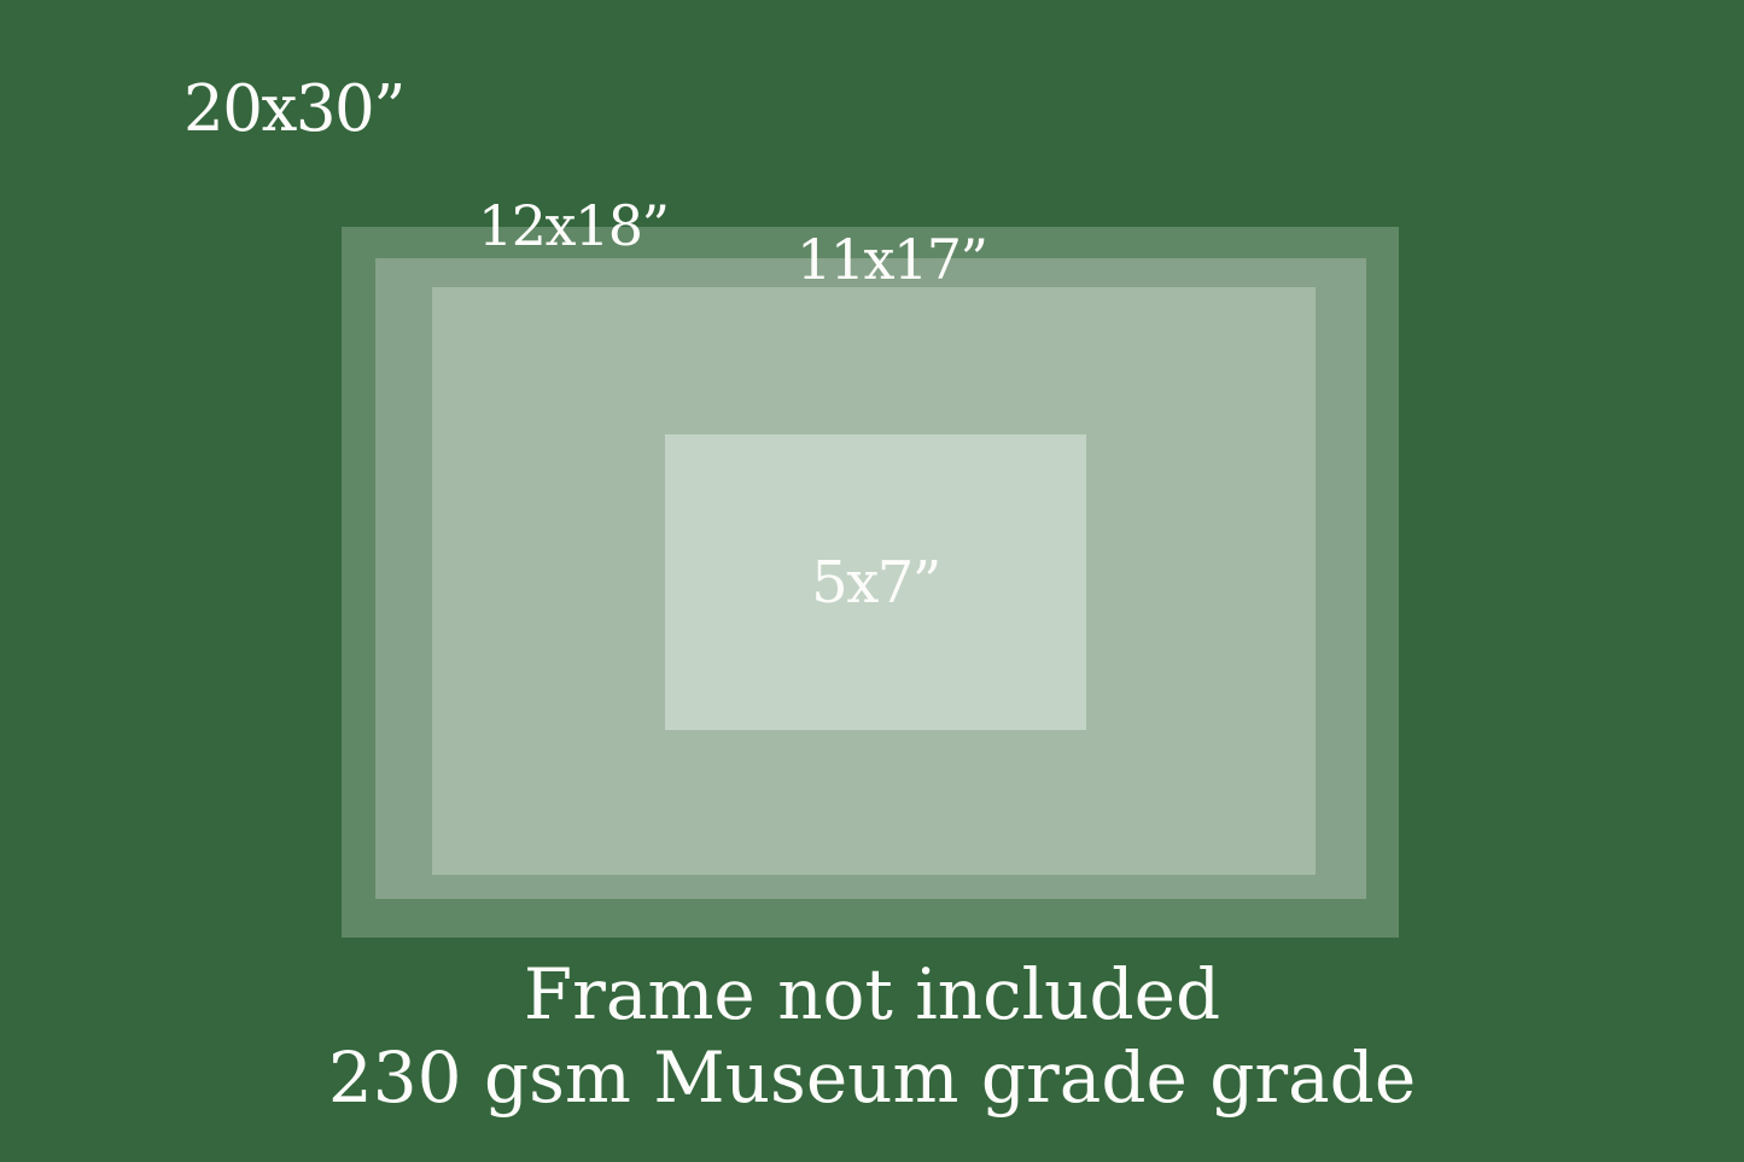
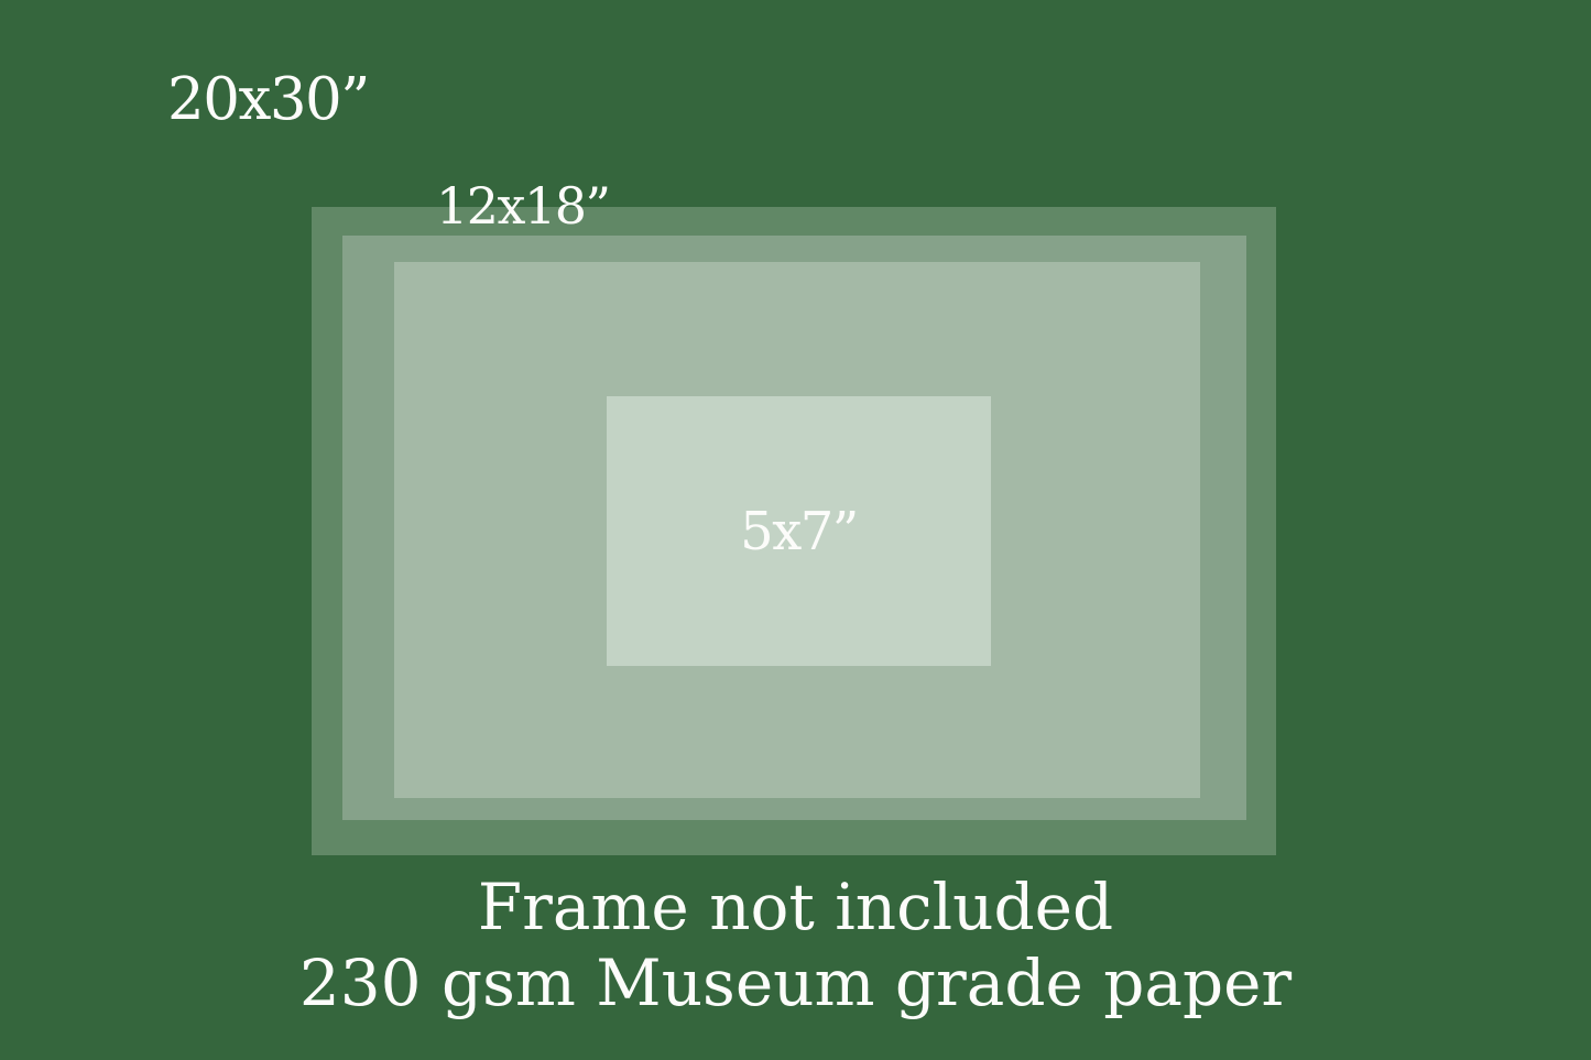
  20x30”
  12x18”
- 11x17”
  5x7”
  Frame not included
- 230 gsm Museum grade grade
+ 230 gsm Museum grade paper
